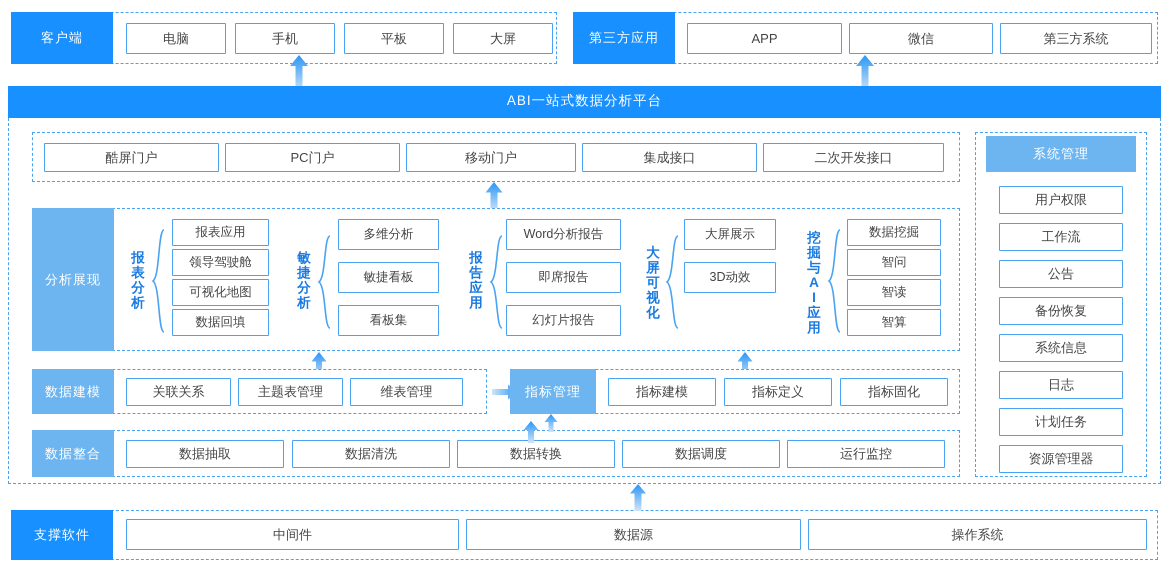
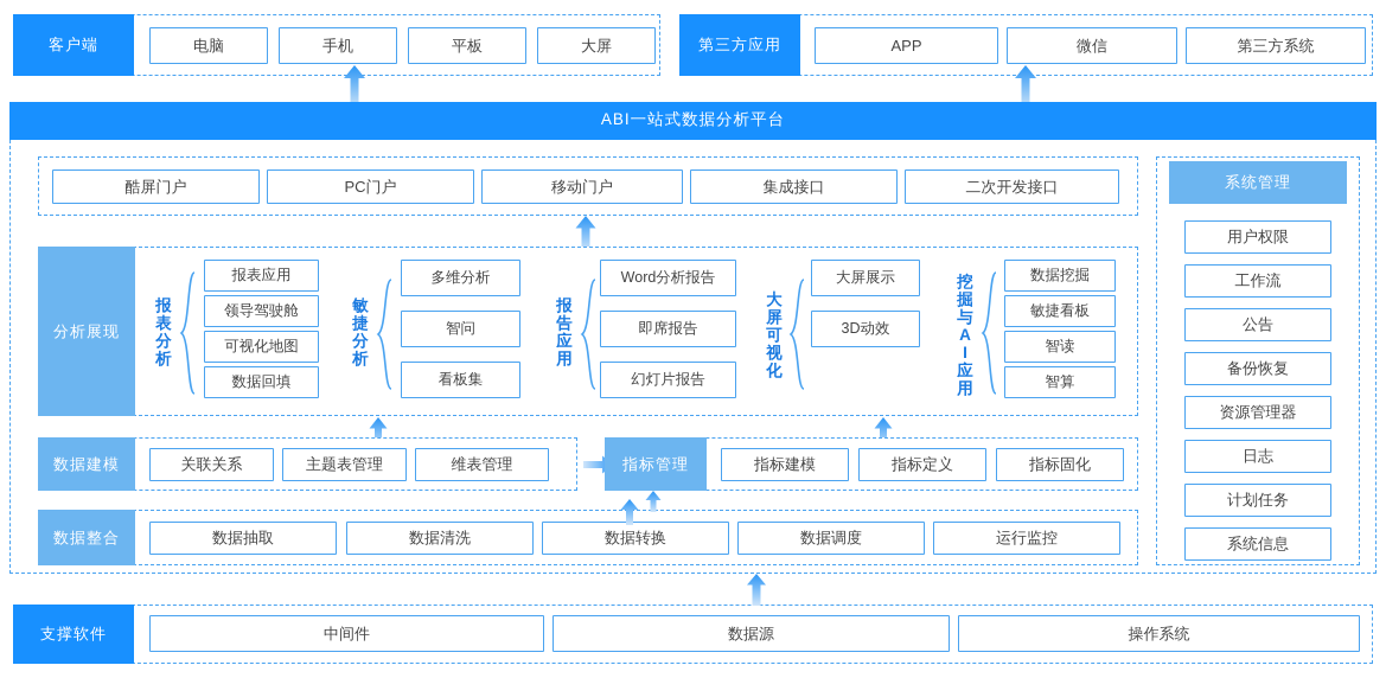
  客户端
  电脑
  手机
  平板
  大屏
  第三方应用
  APP
  微信
  第三方系统
  ABI一站式数据分析平台
  酷屏门户
  PC门户
  移动门户
  集成接口
  二次开发接口
  分析展现
  报
  表
  分
  析
  报表应用
  领导驾驶舱
  可视化地图
  数据回填
  敏
  捷
  分
  析
  多维分析
- 敏捷看板
+ 智问
  看板集
  报
  告
  应
  用
  Word分析报告
  即席报告
  幻灯片报告
  大
  屏
  可
  视
  化
  大屏展示
  3D动效
  挖
  掘
  与
  A
  I
  应
  用
  数据挖掘
- 智问
+ 敏捷看板
  智读
  智算
  数据建模
  关联关系
  主题表管理
  维表管理
  指标管理
  指标建模
  指标定义
  指标固化
  数据整合
  数据抽取
  数据清洗
  数据转换
  数据调度
  运行监控
  系统管理
  用户权限
  工作流
  公告
  备份恢复
- 系统信息
+ 资源管理器
  日志
  计划任务
- 资源管理器
+ 系统信息
  支撑软件
  中间件
  数据源
  操作系统
